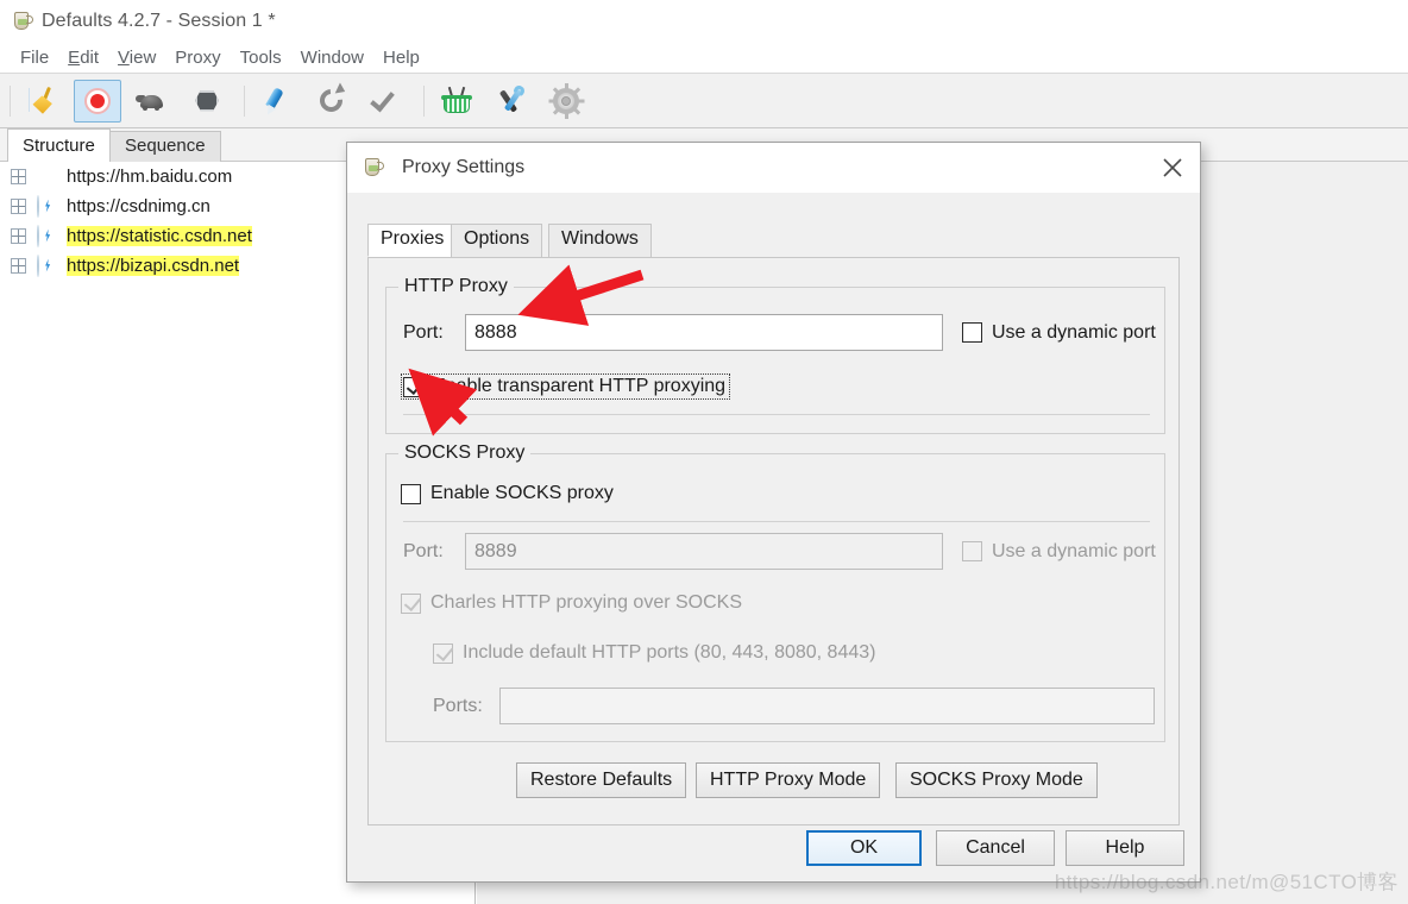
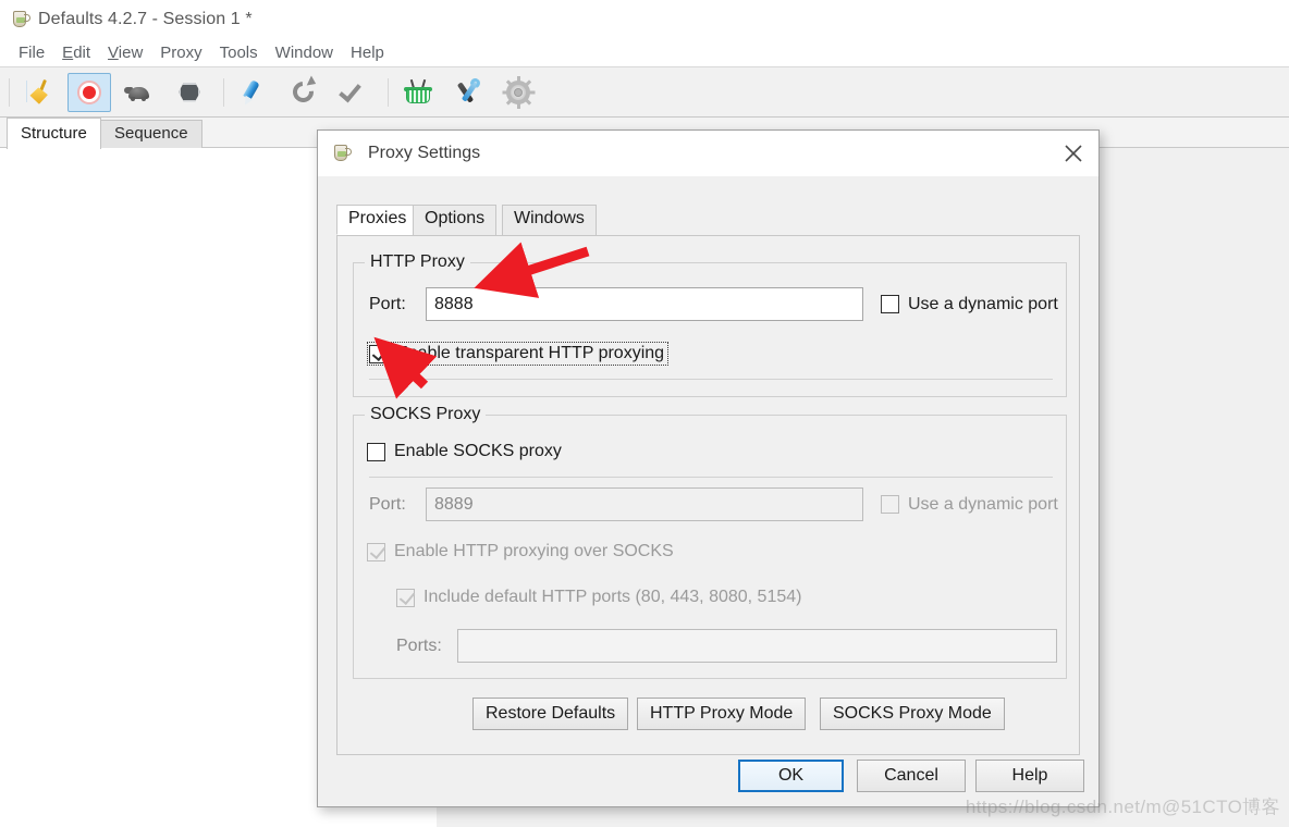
  Defaults 4.2.7 - Session 1 *
  File
  Edit
  View
  Proxy
  Tools
  Window
  Help
  Structure
  Sequence
- https://hm.baidu.com
- https://csdnimg.cn
- https://statistic.csdn.net
- https://bizapi.csdn.net
  Proxy Settings
  Proxies
  Options
  Windows
  HTTP Proxy
  Port:
  8888
  Use a dynamic port
  Enable transparent HTTP proxying
  SOCKS Proxy
  Enable SOCKS proxy
  Port:
  8889
  Use a dynamic port
- Charles HTTP proxying over SOCKS
+ Enable HTTP proxying over SOCKS
- Include default HTTP ports (80, 443, 8080, 8443)
+ Include default HTTP ports (80, 443, 8080, 5154)
  Ports:
  Restore Defaults
  HTTP Proxy Mode
  SOCKS Proxy Mode
  OK
  Cancel
  Help
  https://blog.csdn.net/m@51CTO博客
